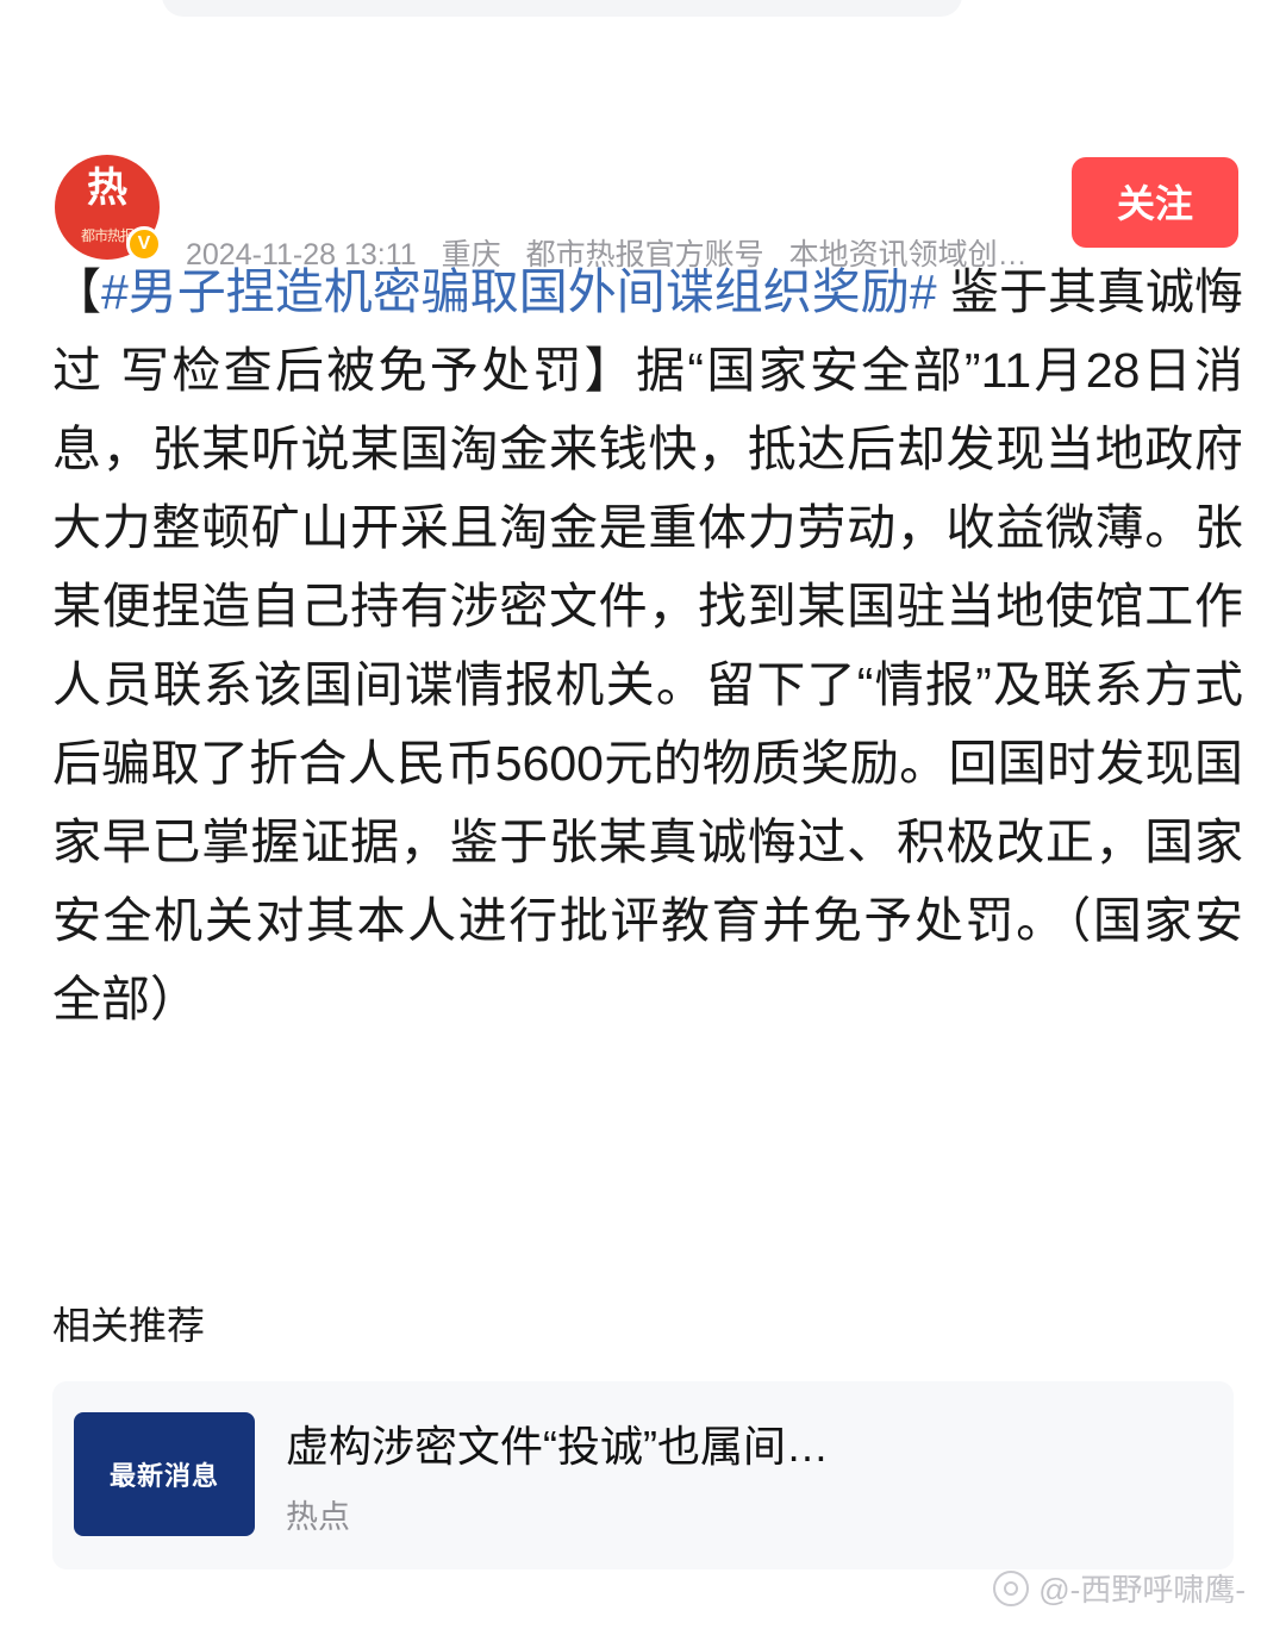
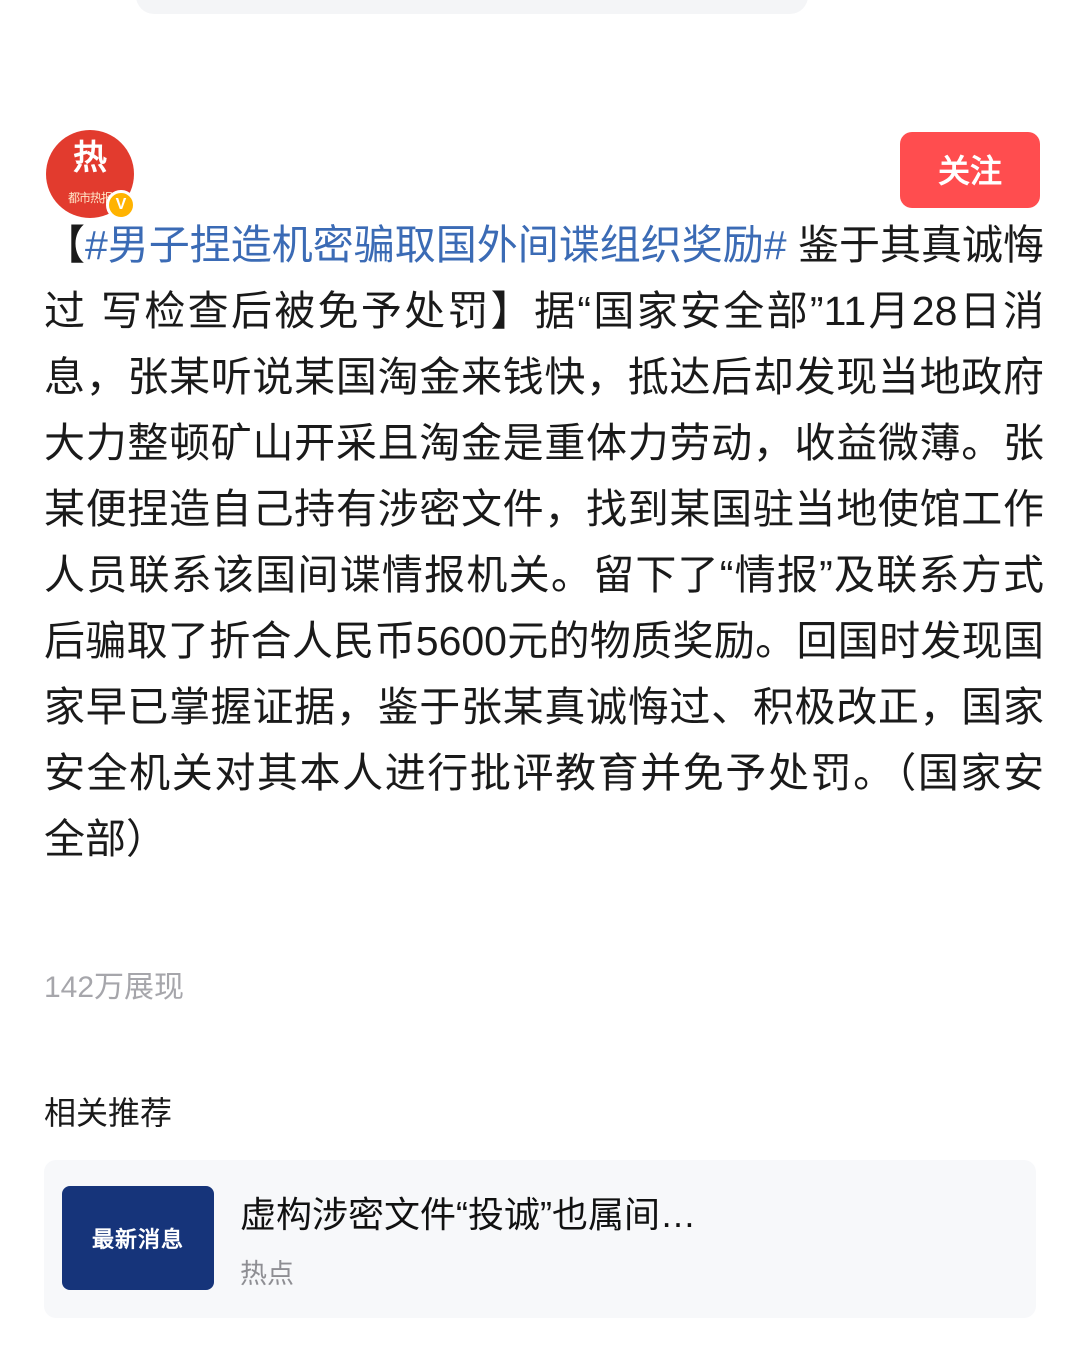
  热
  都市热
  V
- 2024-11-28 13:11 重庆 都市热报官方账号 本地资讯领域创…
  关注
  【#男子捏造机密骗取国外间谍组织奖励# 鉴于其真诚悔过 写检查后被免予处罚】据“国家安全部”11月28日消息，张某听说某国淘金来钱快，抵达后却发现当地政府大力整顿矿山开采且淘金是重体力劳动，收益微薄。张某便捏造自己持有涉密文件，找到某国驻当地使馆工作人员联系该国间谍情报机关。留下了“情报”及联系方式后骗取了折合人民币5600元的物质奖励。回国时发现国家早已掌握证据，鉴于张某真诚悔过、积极改正，国家安全机关对其本人进行批评教育并免予处罚。（国家安全部）
+ 142万展现
  相关推荐
  最新消息
  虚构涉密文件“投诚”也属间…
  热点
- @-西野呼啸鹰-
